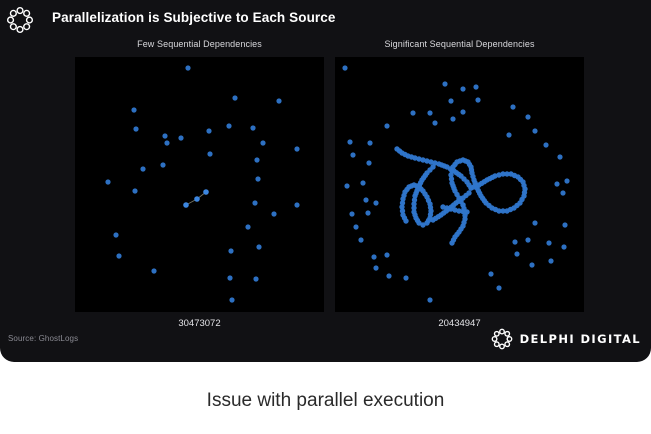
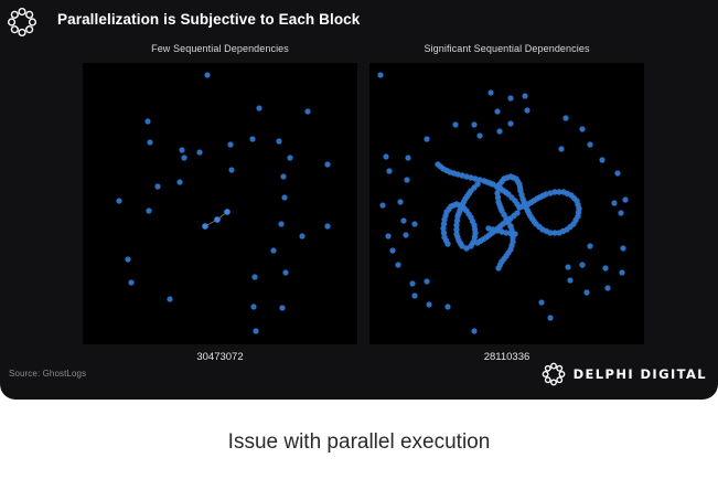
- Parallelization is Subjective to Each Source
+ Parallelization is Subjective to Each Block
  Few Sequential Dependencies
  Significant Sequential Dependencies
  30473072
- 20434947
+ 28110336
  Source: GhostLogs
  DELPHI DIGITAL
  Issue with parallel execution
